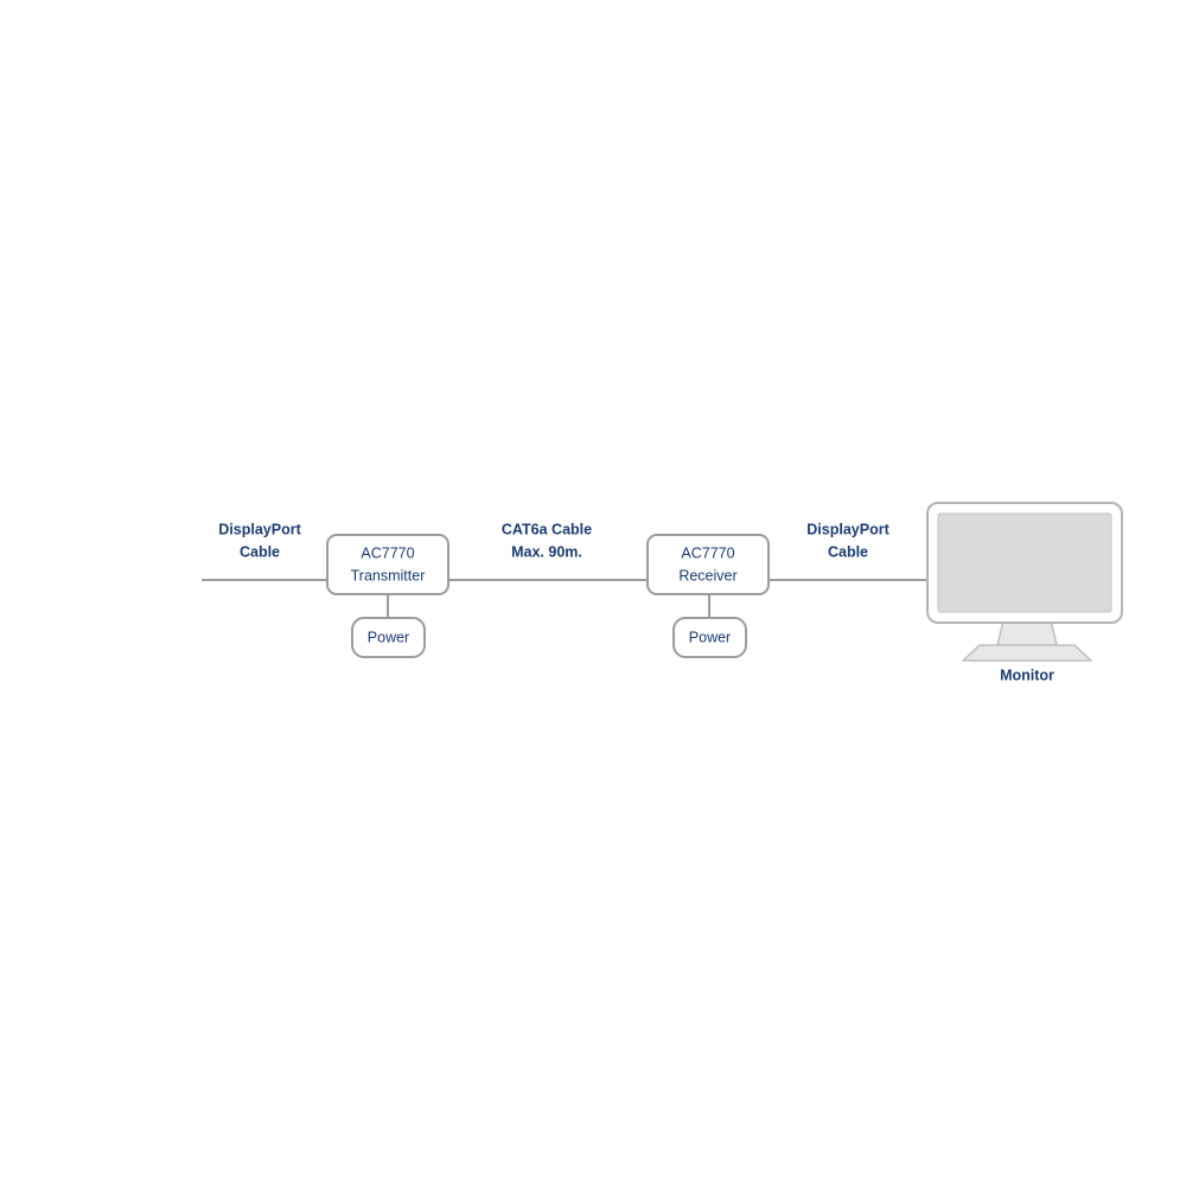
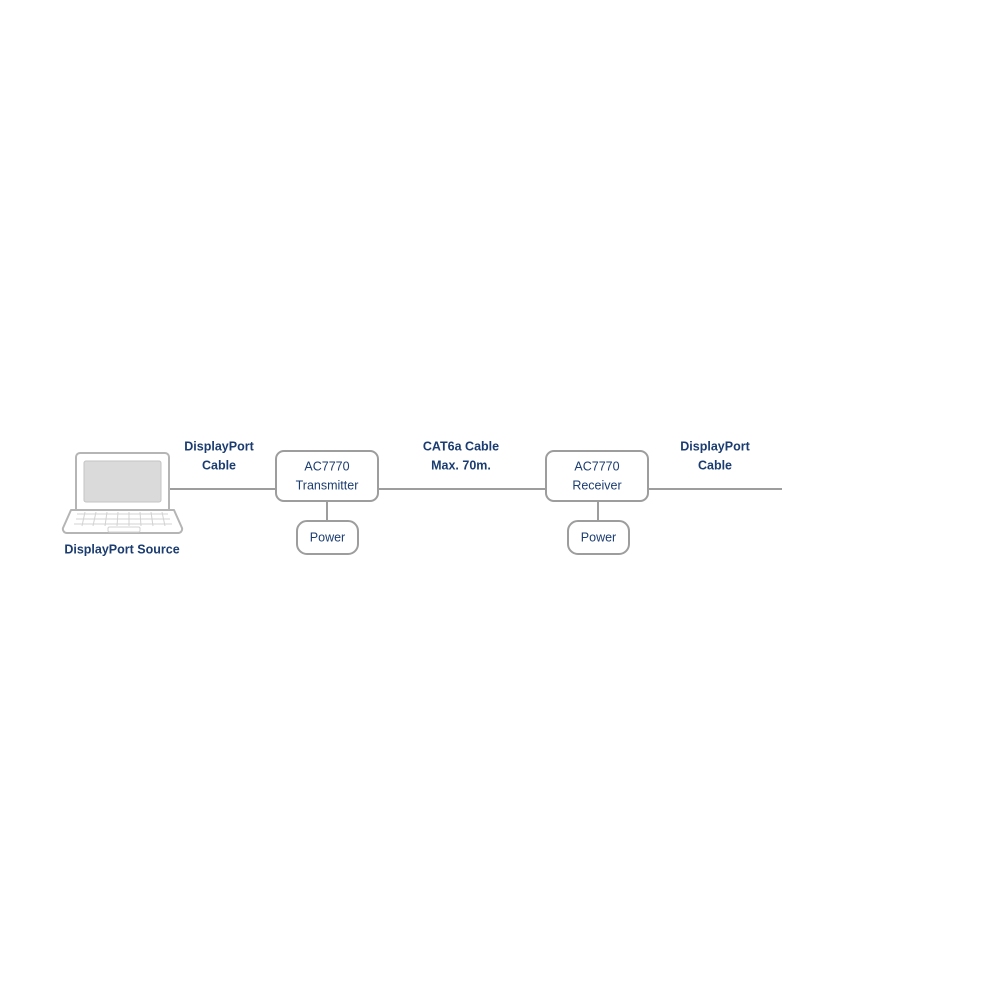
+ DisplayPort Source
  DisplayPort
  Cable
  AC7770
  Transmitter
  Power
  CAT6a Cable
- Max. 90m.
+ Max. 70m.
  AC7770
  Receiver
  Power
  DisplayPort
  Cable
- Monitor
